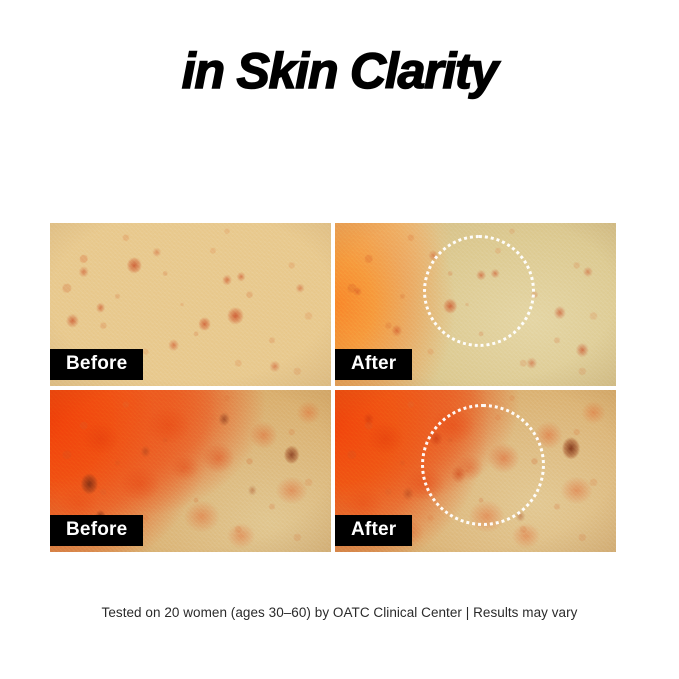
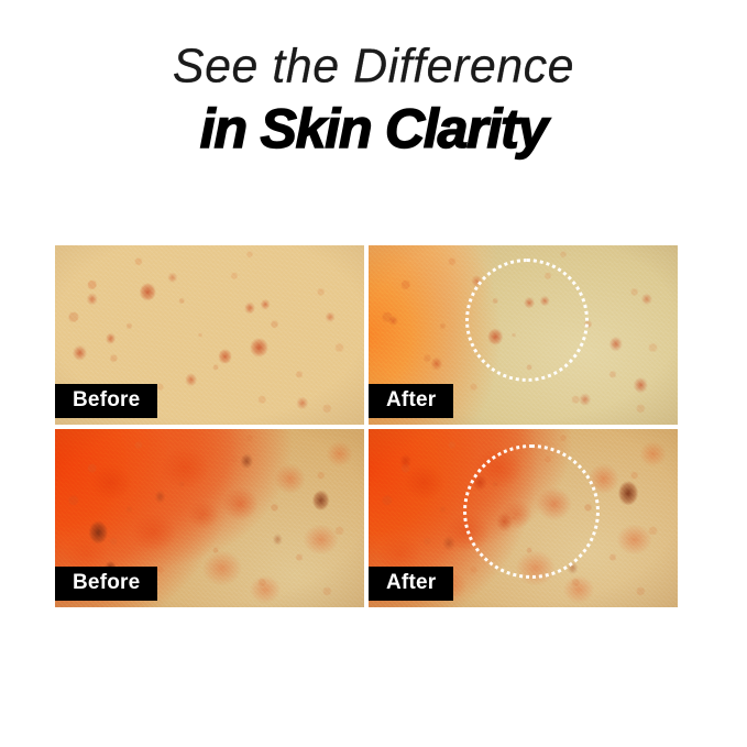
+ See the Difference
  in Skin Clarity
  Before
  After
  Before
  After
- Tested on 20 women (ages 30–60) by OATC Clinical Center | Results may vary
